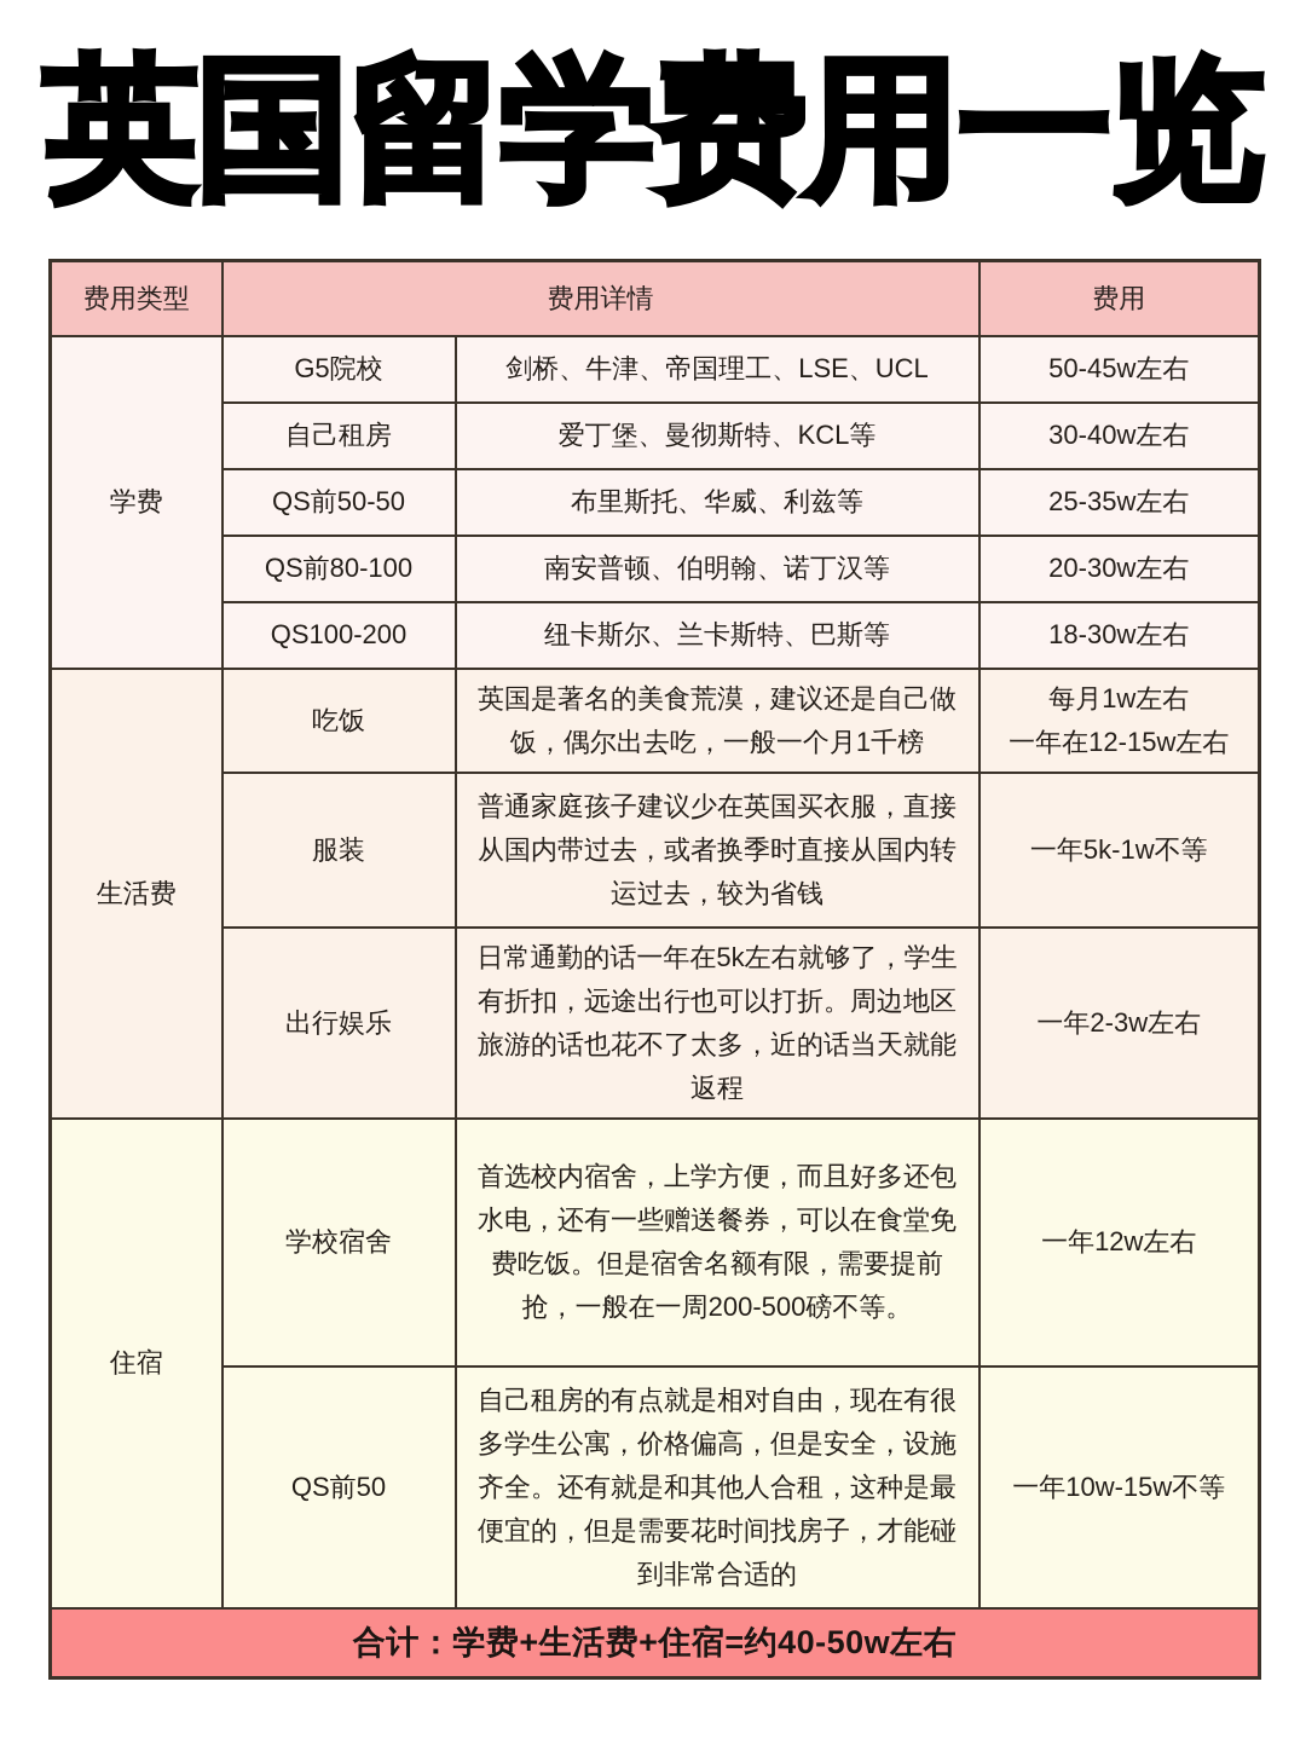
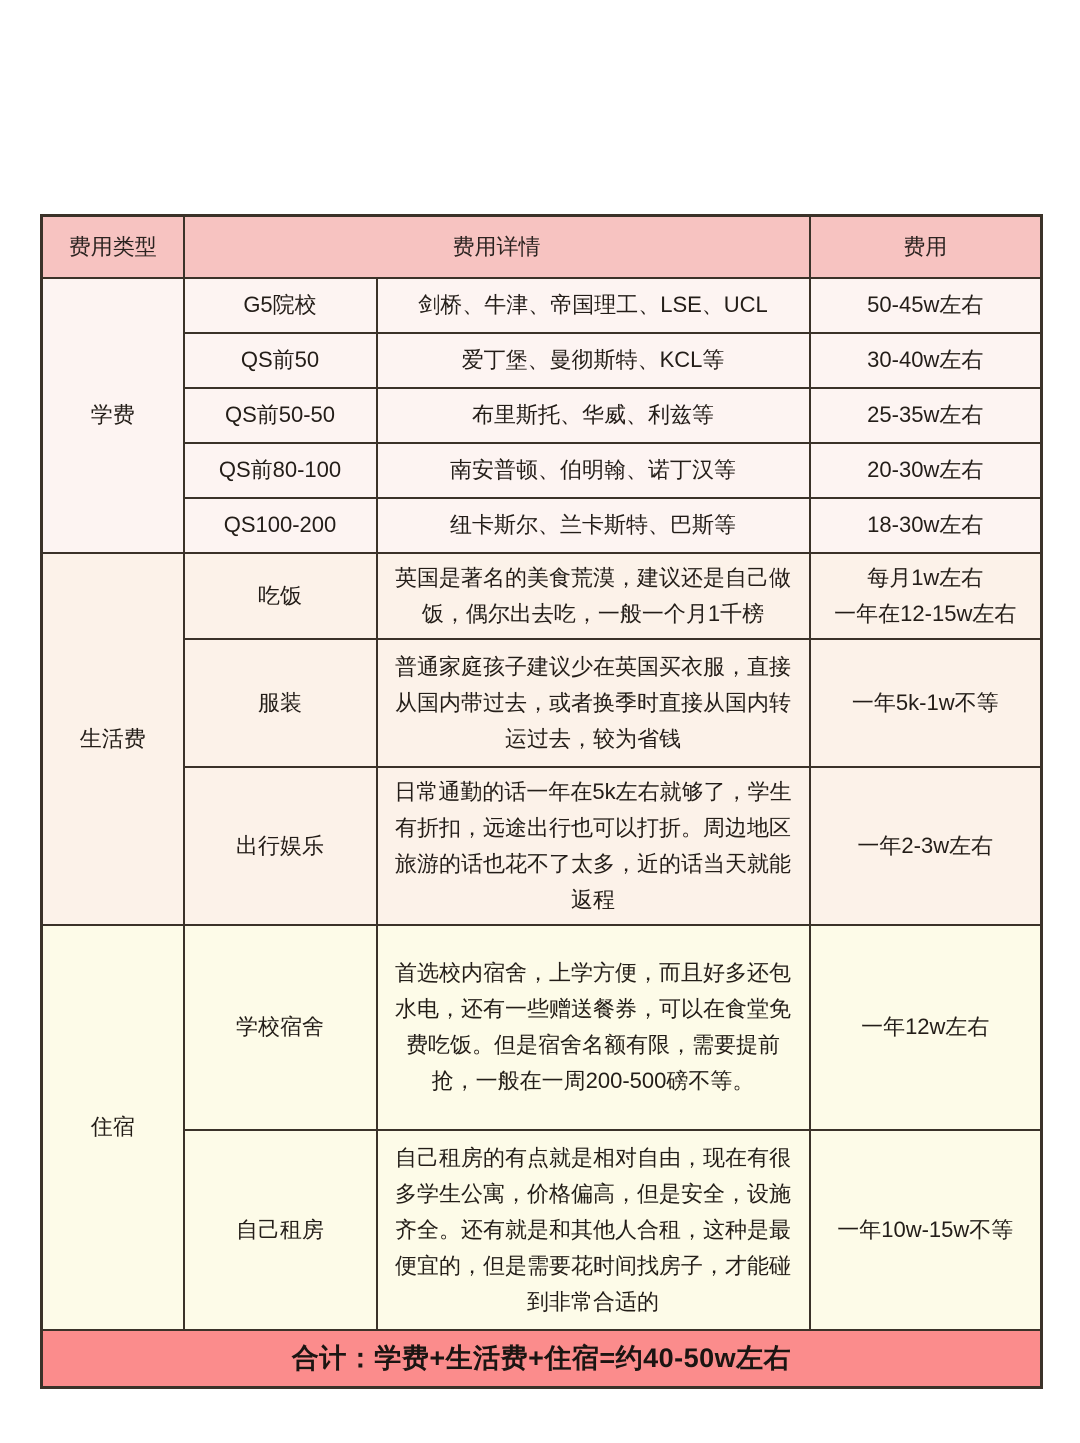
- 英国留学费用一览
  费用类型	费用详情	费用
  学费	G5院校	剑桥、牛津、帝国理工、LSE、UCL	50-45w左右
- 自己租房	爱丁堡、曼彻斯特、KCL等	30-40w左右
+ QS前50	爱丁堡、曼彻斯特、KCL等	30-40w左右
  QS前50-50	布里斯托、华威、利兹等	25-35w左右
  QS前80-100	南安普顿、伯明翰、诺丁汉等	20-30w左右
  QS100-200	纽卡斯尔、兰卡斯特、巴斯等	18-30w左右
  生活费	吃饭	英国是著名的美食荒漠，建议还是自己做饭，偶尔出去吃，一般一个月1千榜	每月1w左右 一年在12-15w左右
  服装	普通家庭孩子建议少在英国买衣服，直接从国内带过去，或者换季时直接从国内转运过去，较为省钱	一年5k-1w不等
  出行娱乐	日常通勤的话一年在5k左右就够了，学生有折扣，远途出行也可以打折。周边地区旅游的话也花不了太多，近的话当天就能返程	一年2-3w左右
  住宿	学校宿舍	首选校内宿舍，上学方便，而且好多还包水电，还有一些赠送餐券，可以在食堂免费吃饭。但是宿舍名额有限，需要提前抢，一般在一周200-500磅不等。	一年12w左右
- QS前50	自己租房的有点就是相对自由，现在有很多学生公寓，价格偏高，但是安全，设施齐全。还有就是和其他人合租，这种是最便宜的，但是需要花时间找房子，才能碰到非常合适的	一年10w-15w不等
+ 自己租房	自己租房的有点就是相对自由，现在有很多学生公寓，价格偏高，但是安全，设施齐全。还有就是和其他人合租，这种是最便宜的，但是需要花时间找房子，才能碰到非常合适的	一年10w-15w不等
  合计：学费+生活费+住宿=约40-50w左右
